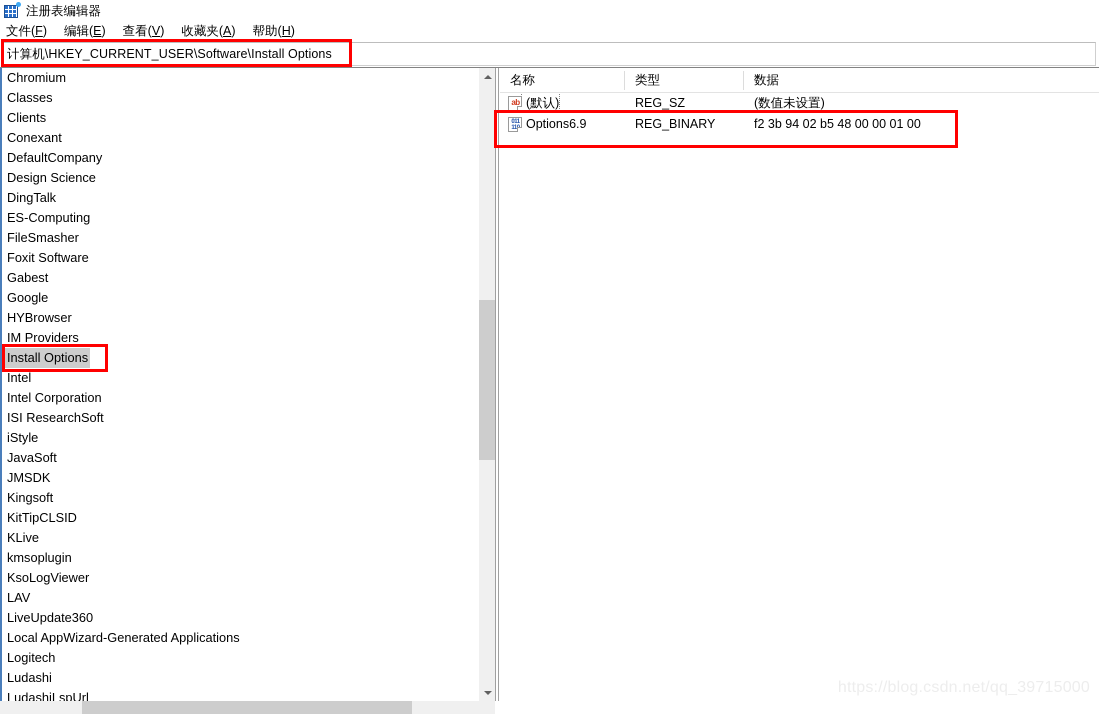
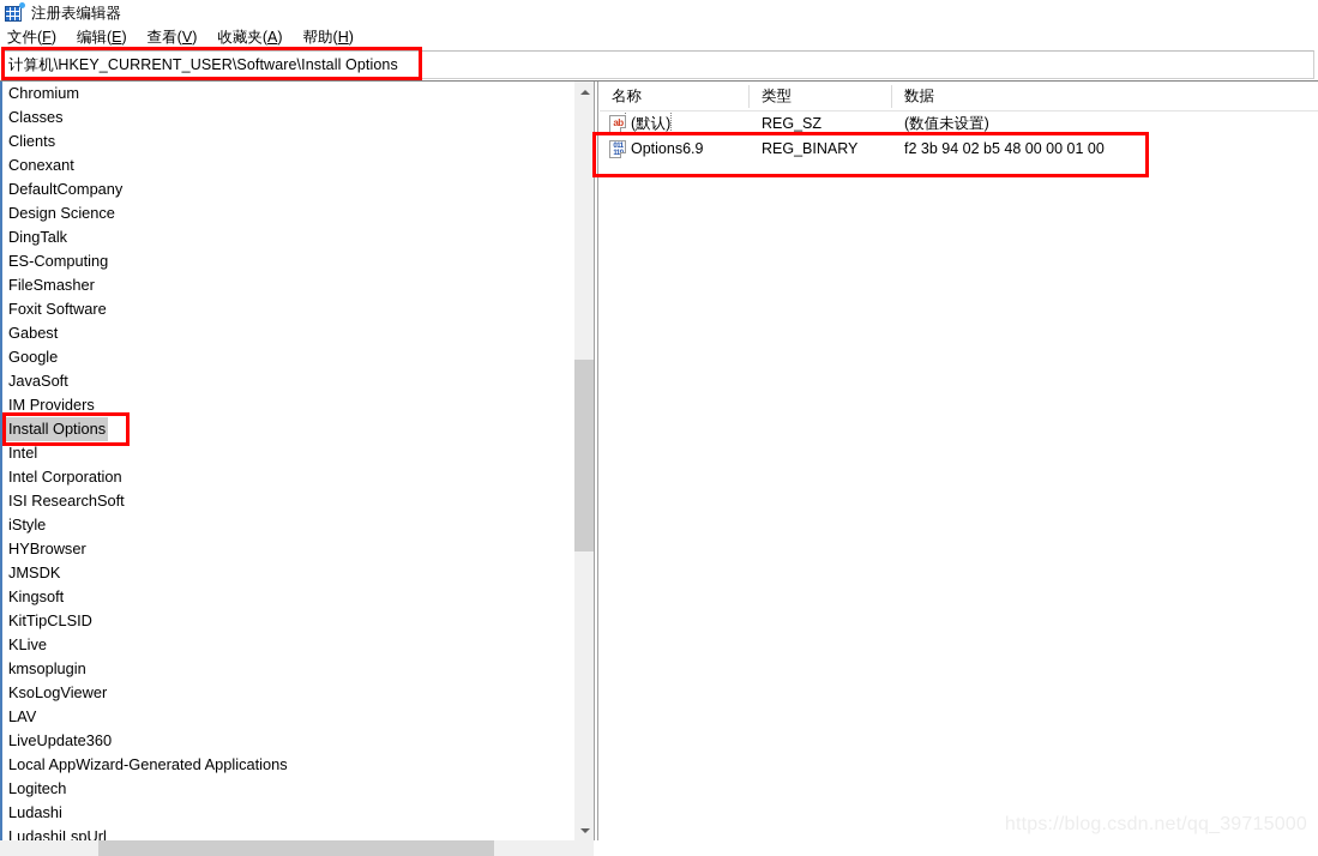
  注册表编辑器
  文件(F)
  编辑(E)
  查看(V)
  收藏夹(A)
  帮助(H)
  计算机\HKEY_CURRENT_USER\Software\Install Options
  Chromium
  Classes
  Clients
  Conexant
  DefaultCompany
  Design Science
  DingTalk
  ES-Computing
  FileSmasher
  Foxit Software
  Gabest
  Google
- HYBrowser
+ JavaSoft
  IM Providers
  Install Options
  Intel
  Intel Corporation
  ISI ResearchSoft
  iStyle
- JavaSoft
+ HYBrowser
  JMSDK
  Kingsoft
  KitTipCLSID
  KLive
  kmsoplugin
  KsoLogViewer
  LAV
  LiveUpdate360
  Local AppWizard-Generated Applications
  Logitech
  Ludashi
  LudashiLspUrl
  名称
  类型
  数据
  ab
  (默认)
  REG_SZ
  (数值未设置)
  Options6.9
  REG_BINARY
  f2 3b 94 02 b5 48 00 00 01 00
